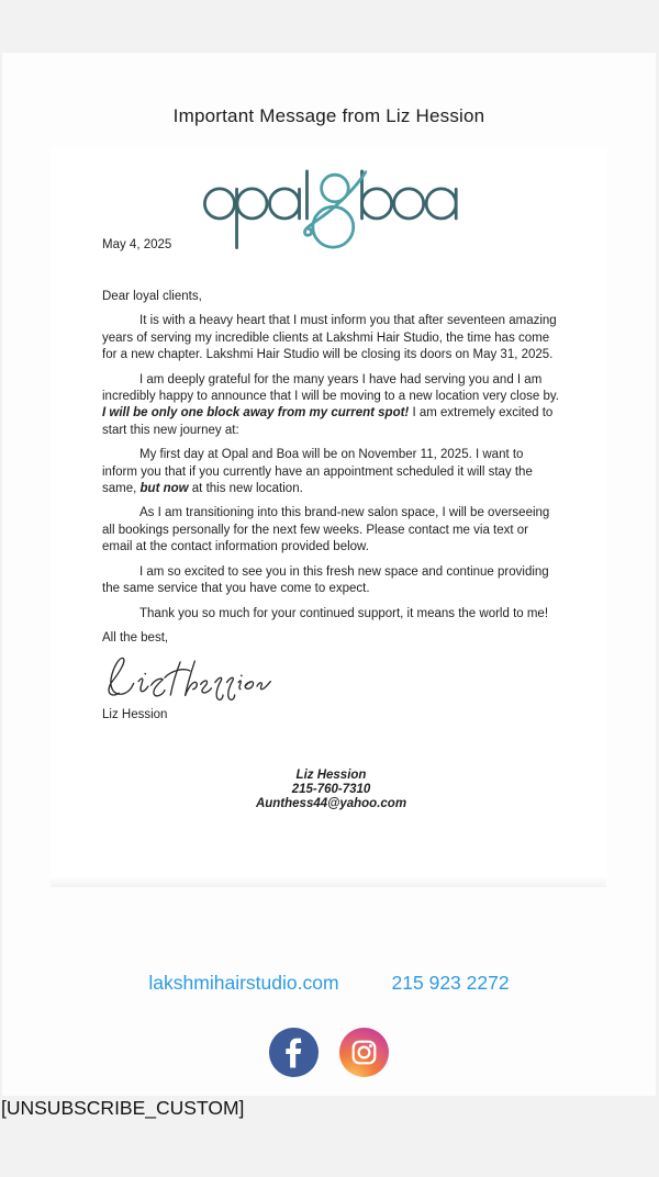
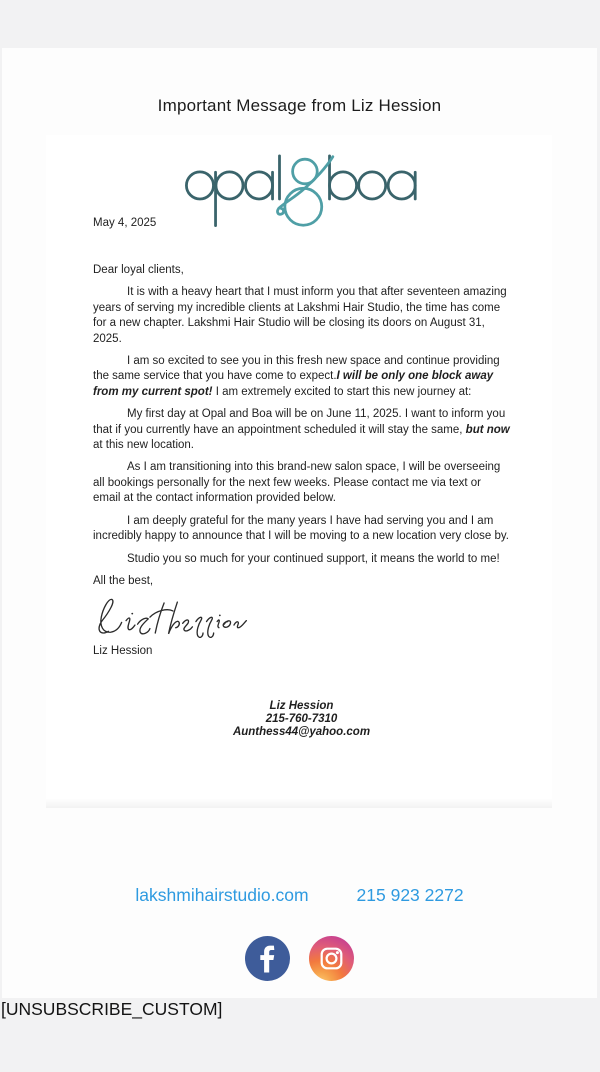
  Important Message from Liz Hession
  May 4, 2025
  Dear loyal clients,
- It is with a heavy heart that I must inform you that after seventeen amazing years of serving my incredible clients at Lakshmi Hair Studio, the time has come for a new chapter. Lakshmi Hair Studio will be closing its doors on May 31, 2025.
+ It is with a heavy heart that I must inform you that after seventeen amazing years of serving my incredible clients at Lakshmi Hair Studio, the time has come for a new chapter. Lakshmi Hair Studio will be closing its doors on August 31, 2025.
- I am deeply grateful for the many years I have had serving you and I am incredibly happy to announce that I will be moving to a new location very close by. I will be only one block away from my current spot! I am extremely excited to start this new journey at:
+ I am so excited to see you in this fresh new space and continue providing the same service that you have come to expect.I will be only one block away from my current spot! I am extremely excited to start this new journey at:
- My first day at Opal and Boa will be on November 11, 2025. I want to inform you that if you currently have an appointment scheduled it will stay the same, but now at this new location.
+ My first day at Opal and Boa will be on June 11, 2025. I want to inform you that if you currently have an appointment scheduled it will stay the same, but now at this new location.
  As I am transitioning into this brand-new salon space, I will be overseeing all bookings personally for the next few weeks. Please contact me via text or email at the contact information provided below.
- I am so excited to see you in this fresh new space and continue providing the same service that you have come to expect.
+ I am deeply grateful for the many years I have had serving you and I am incredibly happy to announce that I will be moving to a new location very close by.
- Thank you so much for your continued support, it means the world to me!
+ Studio you so much for your continued support, it means the world to me!
  All the best,
  Liz Hession
  Liz Hession
  215-760-7310
  Aunthess44@yahoo.com
  lakshmihairstudio.com
  215 923 2272
  [UNSUBSCRIBE_CUSTOM]
